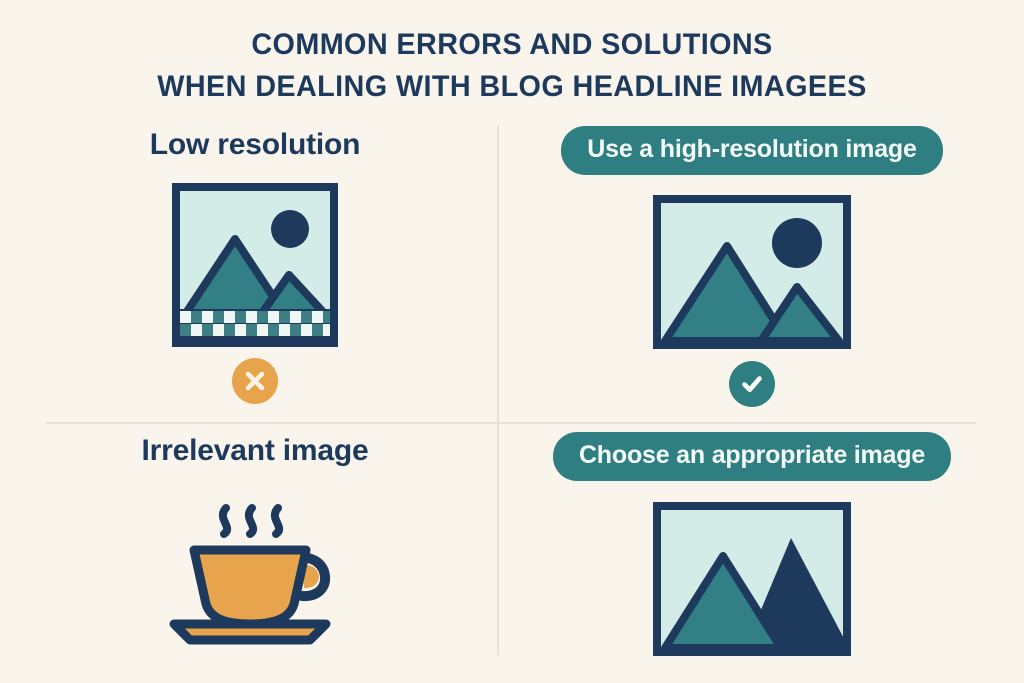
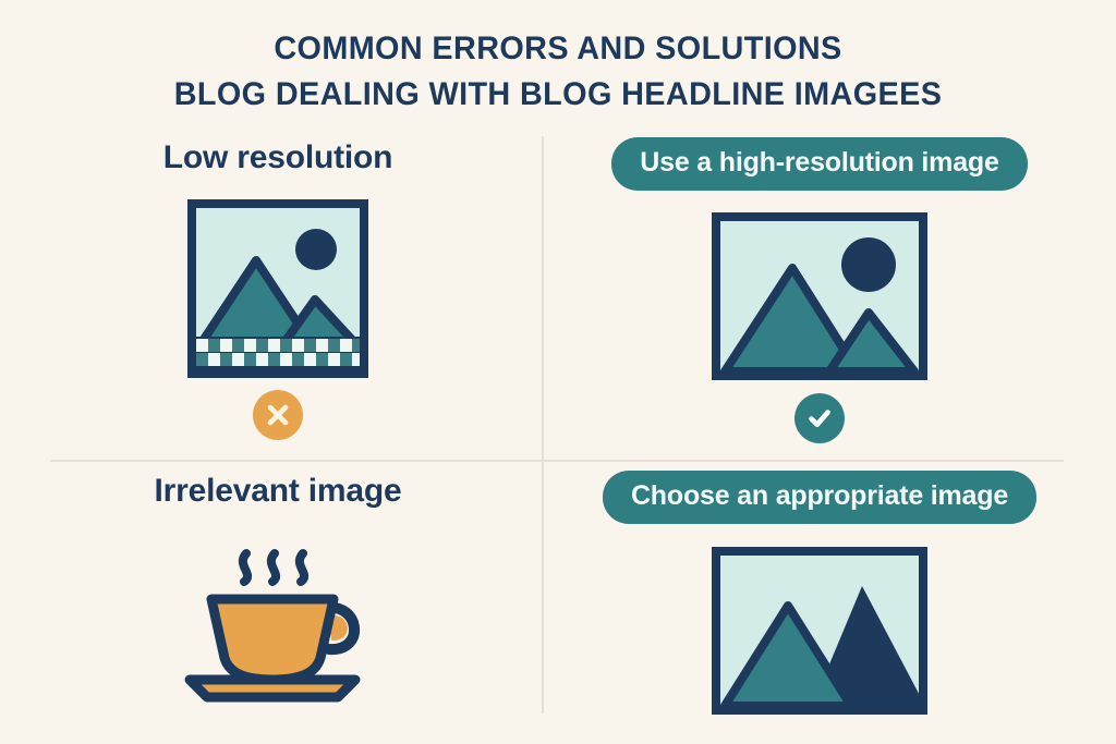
  COMMON ERRORS AND SOLUTIONS
- WHEN DEALING WITH BLOG HEADLINE IMAGEES
+ BLOG DEALING WITH BLOG HEADLINE IMAGEES
  Low resolution
  Use a high-resolution image
  Irrelevant image
  Choose an appropriate image
